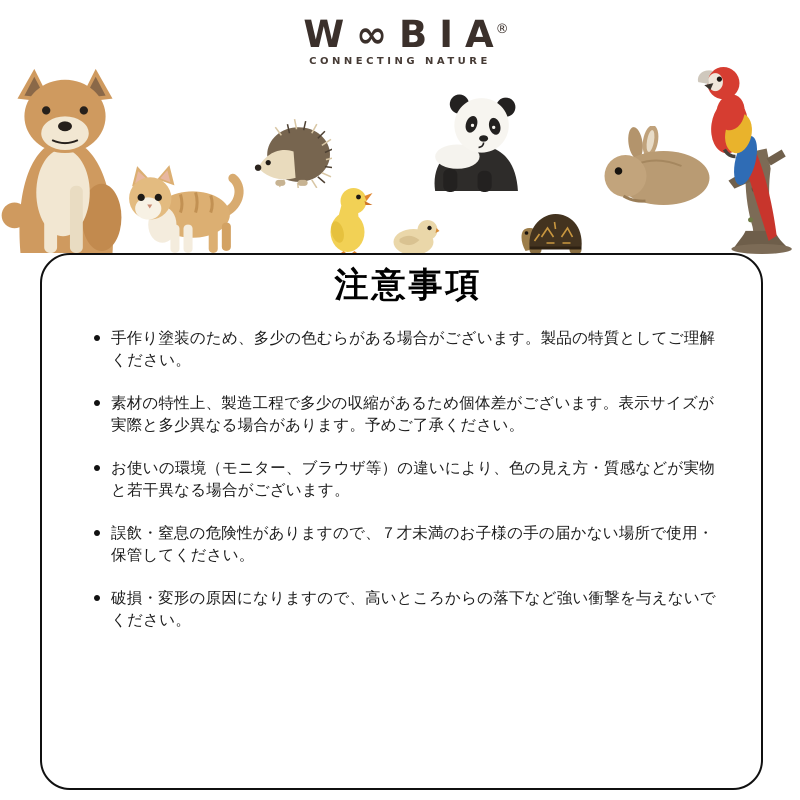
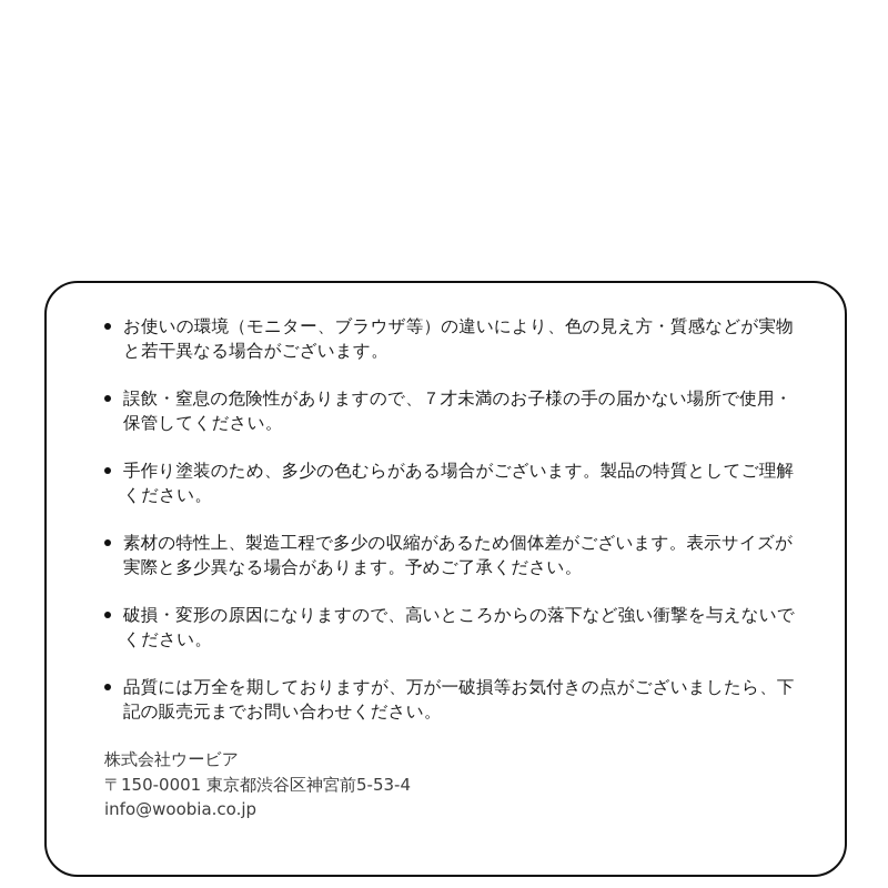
- W∞BIA®
- CONNECTING NATURE
- 注意事項
- 手作り塗装のため、多少の色むらがある場合がございます。製品の特質としてご理解ください。
+ お使いの環境（モニター、ブラウザ等）の違いにより、色の見え方・質感などが実物と若干異なる場合がございます。
- 素材の特性上、製造工程で多少の収縮があるため個体差がございます。表示サイズが実際と多少異なる場合があります。予めご了承ください。
+ 誤飲・窒息の危険性がありますので、７才未満のお子様の手の届かない場所で使用・保管してください。
- お使いの環境（モニター、ブラウザ等）の違いにより、色の見え方・質感などが実物と若干異なる場合がございます。
+ 手作り塗装のため、多少の色むらがある場合がございます。製品の特質としてご理解ください。
- 誤飲・窒息の危険性がありますので、７才未満のお子様の手の届かない場所で使用・保管してください。
+ 素材の特性上、製造工程で多少の収縮があるため個体差がございます。表示サイズが実際と多少異なる場合があります。予めご了承ください。
  破損・変形の原因になりますので、高いところからの落下など強い衝撃を与えないでください。
+ 品質には万全を期しておりますが、万が一破損等お気付きの点がございましたら、下記の販売元までお問い合わせください。
+ 株式会社ウービア
+ 〒150-0001 東京都渋谷区神宮前5-53-4
+ info@woobia.co.jp
